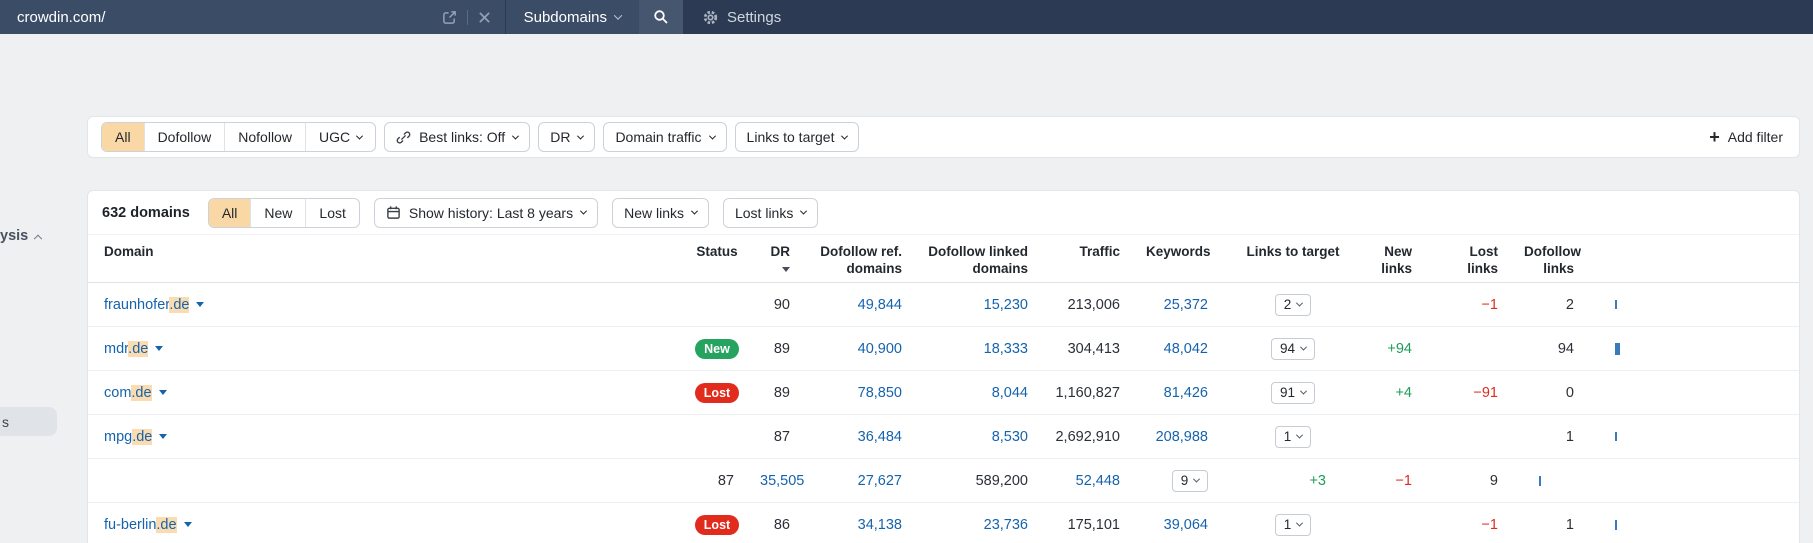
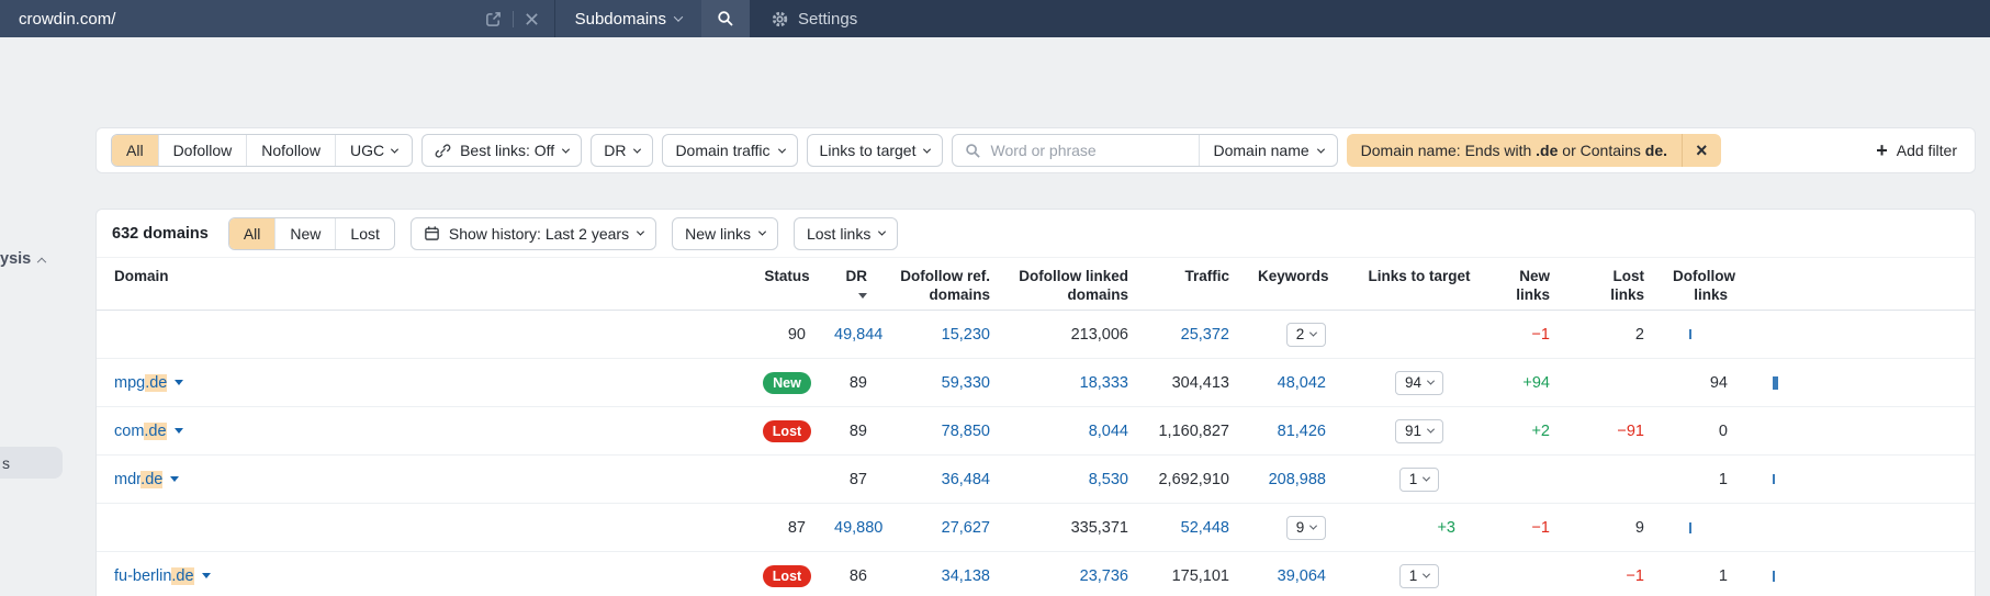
  crowdin.com/
  Subdomains
  Settings
  ysis
  s
  All
  Dofollow
  Nofollow
  UGC
  Best links: Off
  DR
  Domain traffic
  Links to target
+ Word or phrase
+ Domain name
+ Domain name: Ends with .de or Contains de.
+ ×
  +
  Add filter
  632 domains
  All
  New
  Lost
- Show history: Last 8 years
+ Show history: Last 2 years
  New links
  Lost links
  Domain
  Status
  DR
  Dofollow ref. domains
  Dofollow linked domains
  Traffic
  Keywords
  Links to target
  New links
  Lost links
  Dofollow links
- fraunhofer.de
  90
  49,844
  15,230
  213,006
  25,372
  2
  −1
  2
- mdr.de
+ mpg.de
  New
  89
- 40,900
+ 59,330
  18,333
  304,413
  48,042
  94
  +94
  94
  com.de
  Lost
  89
  78,850
  8,044
  1,160,827
  81,426
  91
- +4
+ +2
  −91
  0
- mpg.de
+ mdr.de
  87
  36,484
  8,530
  2,692,910
  208,988
  1
  1
  87
- 35,505
+ 49,880
  27,627
- 589,200
+ 335,371
  52,448
  9
  +3
  −1
  9
  fu-berlin.de
  Lost
  86
  34,138
  23,736
  175,101
  39,064
  1
  −1
  1
